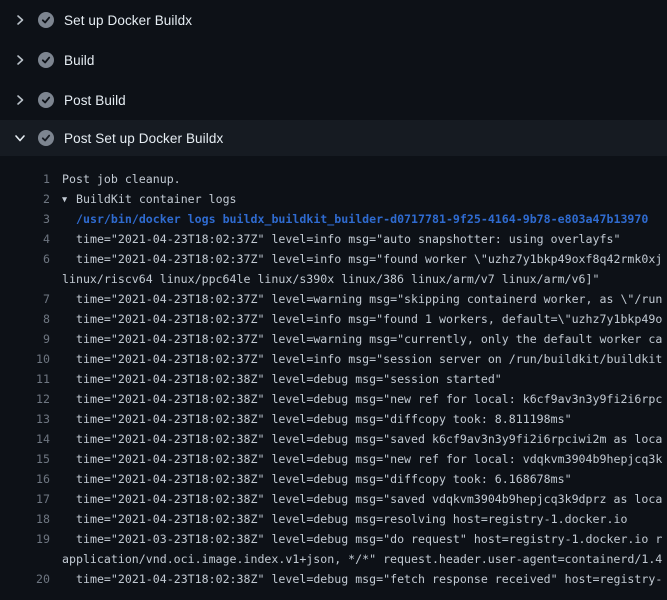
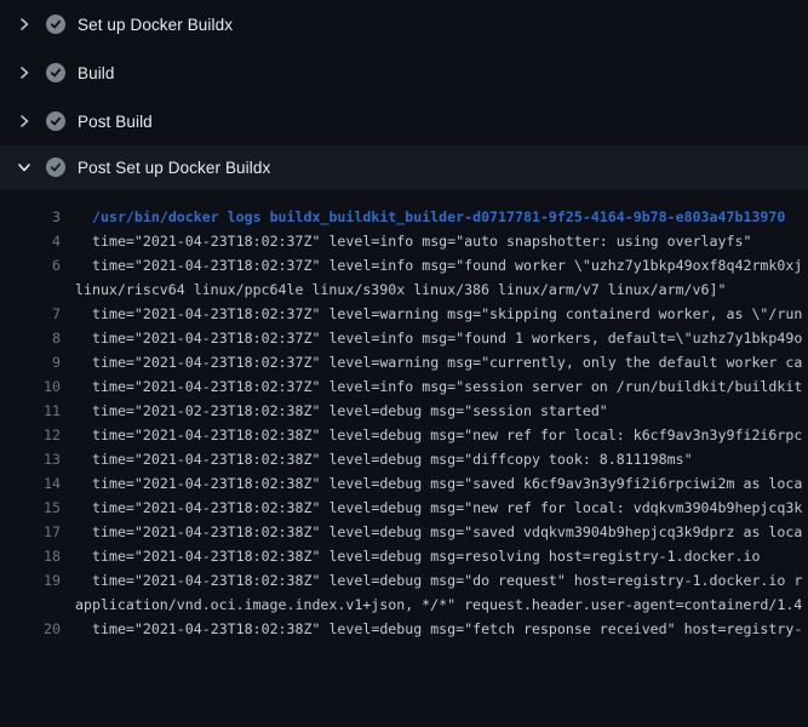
  Set up Docker Buildx
  Build
  Post Build
  Post Set up Docker Buildx
- 1
- Post job cleanup.
- 2
- ▼ BuildKit container logs
  3
  /usr/bin/docker logs buildx_buildkit_builder-d0717781-9f25-4164-9b78-e803a47b13970
  4
  time="2021-04-23T18:02:37Z" level=info msg="auto snapshotter: using overlayfs"
  6
  time="2021-04-23T18:02:37Z" level=info msg="found worker \"uzhz7y1bkp49oxf8q42rmk0xj
  linux/riscv64 linux/ppc64le linux/s390x linux/386 linux/arm/v7 linux/arm/v6]"
  7
  time="2021-04-23T18:02:37Z" level=warning msg="skipping containerd worker, as \"/run
  8
  time="2021-04-23T18:02:37Z" level=info msg="found 1 workers, default=\"uzhz7y1bkp49o
  9
  time="2021-04-23T18:02:37Z" level=warning msg="currently, only the default worker ca
  10
  time="2021-04-23T18:02:37Z" level=info msg="session server on /run/buildkit/buildkit
  11
- time="2021-04-23T18:02:38Z" level=debug msg="session started"
+ time="2021-02-23T18:02:38Z" level=debug msg="session started"
  12
  time="2021-04-23T18:02:38Z" level=debug msg="new ref for local: k6cf9av3n3y9fi2i6rpc
  13
  time="2021-04-23T18:02:38Z" level=debug msg="diffcopy took: 8.811198ms"
  14
  time="2021-04-23T18:02:38Z" level=debug msg="saved k6cf9av3n3y9fi2i6rpciwi2m as loca
  15
  time="2021-04-23T18:02:38Z" level=debug msg="new ref for local: vdqkvm3904b9hepjcq3k
- 16
- time="2021-04-23T18:02:38Z" level=debug msg="diffcopy took: 6.168678ms"
  17
  time="2021-04-23T18:02:38Z" level=debug msg="saved vdqkvm3904b9hepjcq3k9dprz as loca
  18
  time="2021-04-23T18:02:38Z" level=debug msg=resolving host=registry-1.docker.io
  19
- time="2021-03-23T18:02:38Z" level=debug msg="do request" host=registry-1.docker.io r
+ time="2021-04-23T18:02:38Z" level=debug msg="do request" host=registry-1.docker.io r
  application/vnd.oci.image.index.v1+json, */*" request.header.user-agent=containerd/1.4
  20
  time="2021-04-23T18:02:38Z" level=debug msg="fetch response received" host=registry-
